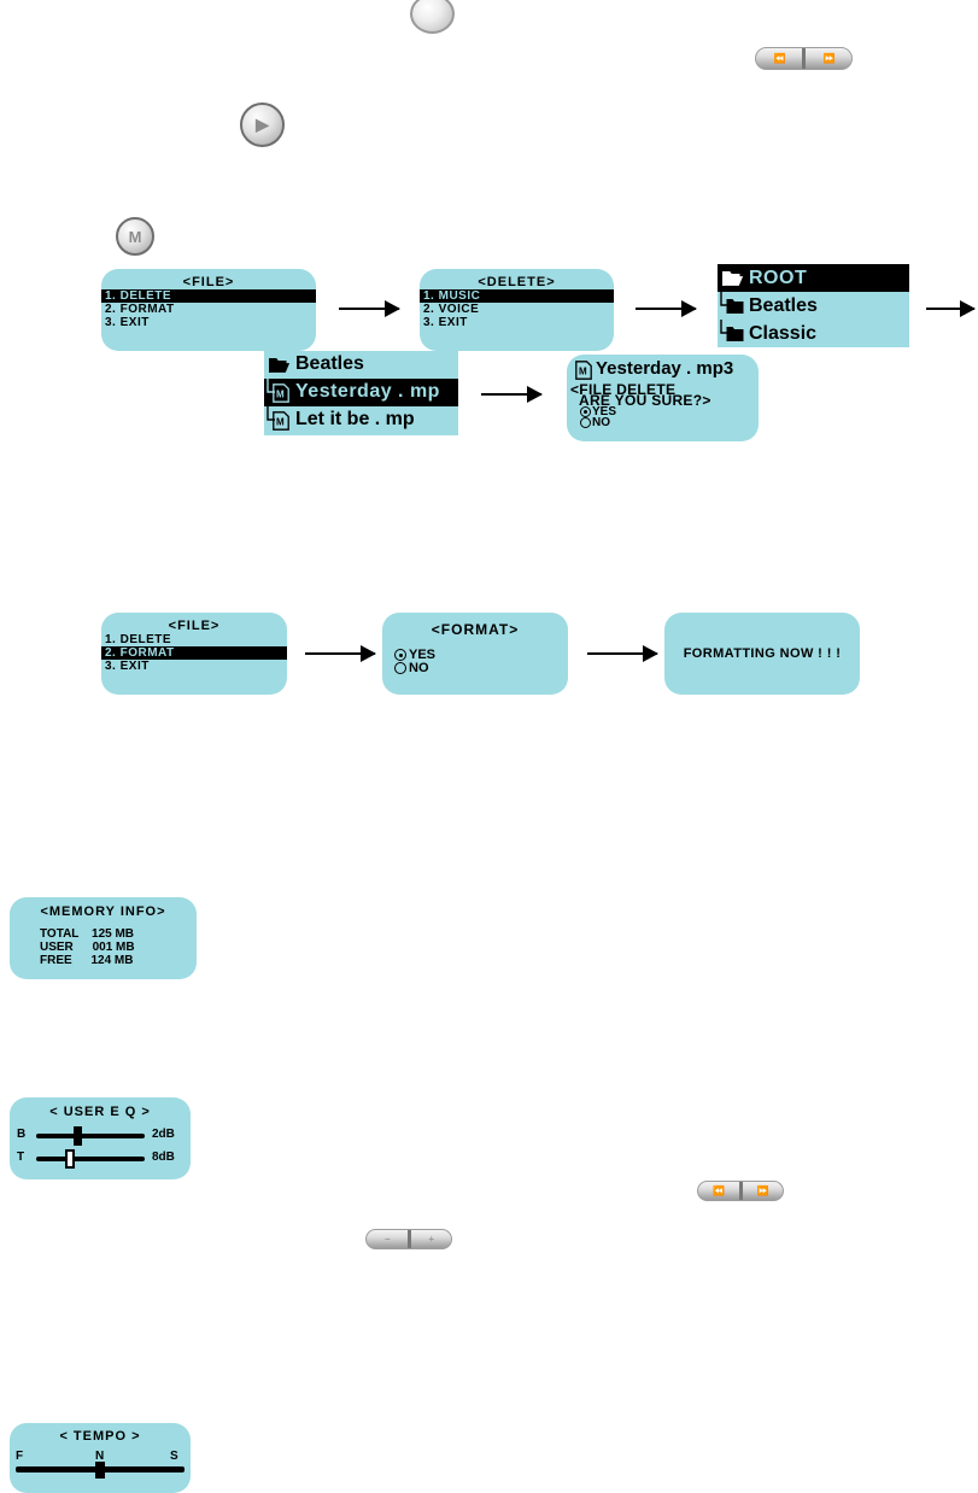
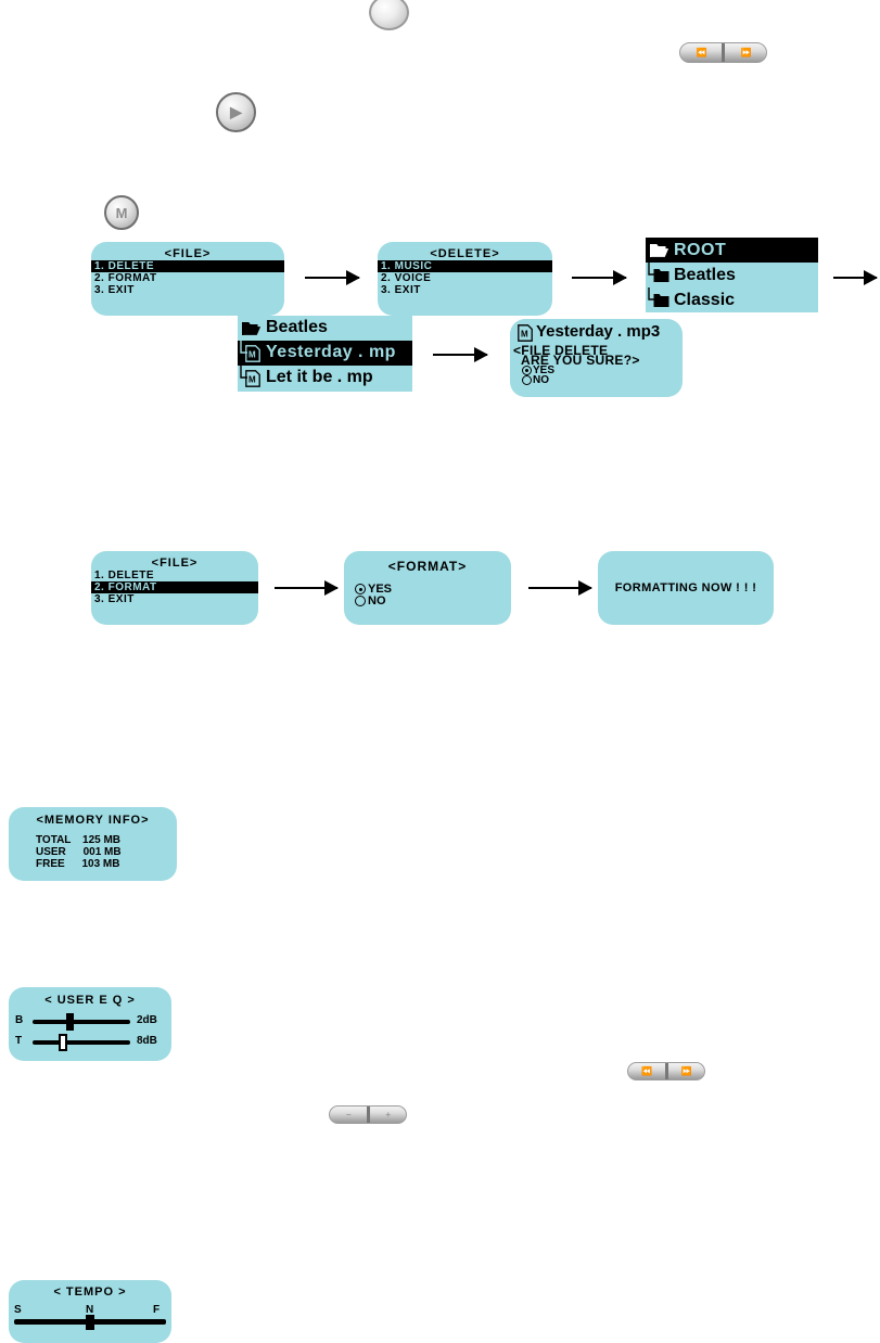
  ⏪
  ⏩
  ▶
  M
  <FILE>
  1. DELETE
  2. FORMAT
  3. EXIT
  <DELETE>
  1. MUSIC
  2. VOICE
  3. EXIT
  ROOT
  Beatles
  Classic
  Beatles
  M
  Yesterday . mp
  M
  Let it be . mp
  M
  Yesterday . mp3
  <FILE DELETE
  ARE YOU SURE?>
  YES
  NO
  <FILE>
  1. DELETE
  2. FORMAT
  3. EXIT
  <FORMAT>
  YES
  NO
  FORMATTING NOW ! ! !
  <MEMORY INFO>
  TOTAL 125 MB
  USER 001 MB
- FREE 124 MB
+ FREE 103 MB
  < USER E Q >
  B
  2dB
  T
  8dB
  ⏪
  ⏩
  −
  +
  < TEMPO >
- F
+ S
  N
- S
+ F
